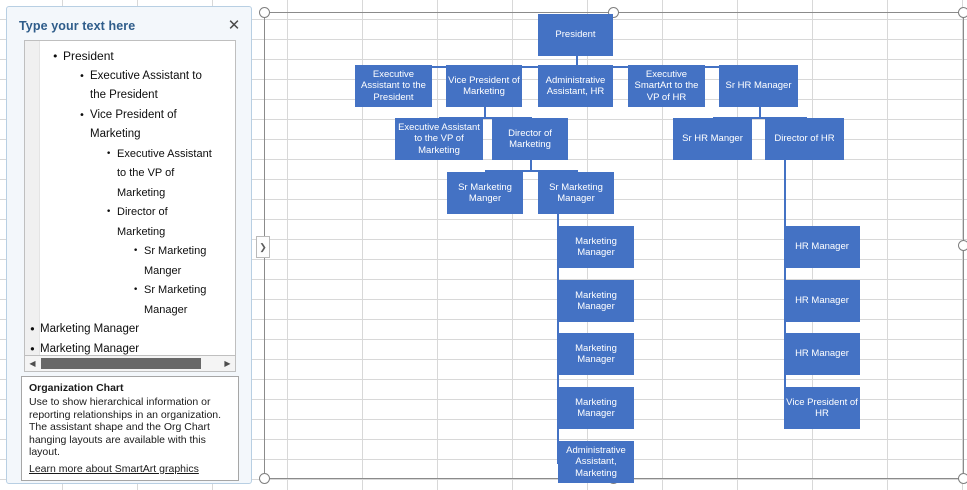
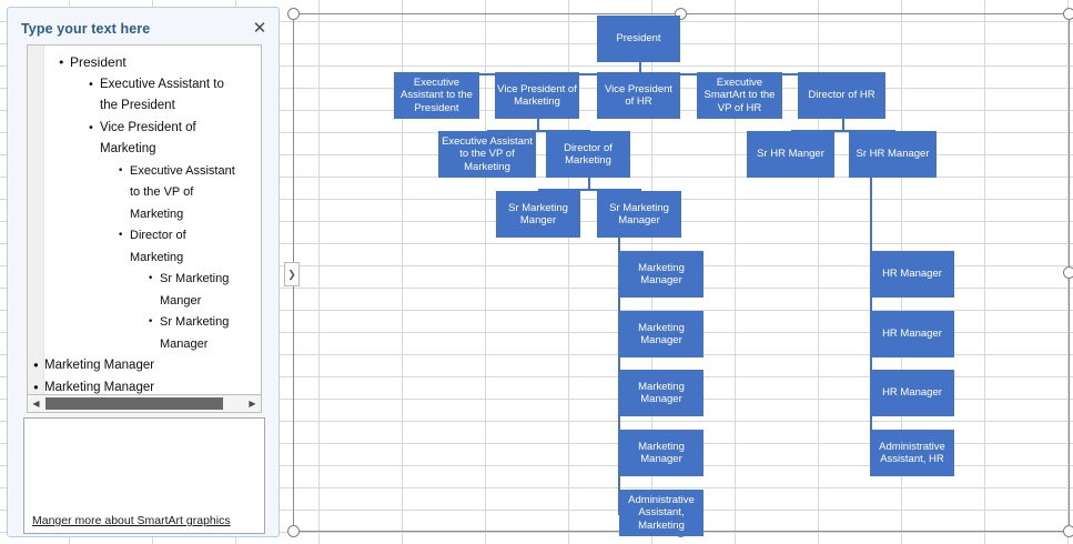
  ❯
  President
  Executive Assistant to the President
  Vice President of Marketing
- Administrative Assistant, HR
+ Vice President of HR
  Executive SmartArt to the VP of HR
- Sr HR Manager
+ Director of HR
  Executive Assistant to the VP of Marketing
  Director of Marketing
  Sr HR Manger
- Director of HR
+ Sr HR Manager
  Sr Marketing Manger
  Sr Marketing Manager
  Marketing Manager
  HR Manager
  Marketing Manager
  HR Manager
  Marketing Manager
  HR Manager
  Marketing Manager
- Vice President of HR
+ Administrative Assistant, HR
  Administrative Assistant, Marketing
  Type your text here
  ✕
  •
  President
  •
  Executive Assistant to the President
  •
  Vice President of Marketing
  •
  Executive Assistant to the VP of Marketing
  •
  Director of Marketing
  •
  Sr Marketing Manger
  •
  Sr Marketing Manager
  •
  Marketing Manager
  •
  Marketing Manager
  ◀
  ▶
- Organization Chart
- Use to show hierarchical information or reporting relationships in an organization. The assistant shape and the Org Chart hanging layouts are available with this layout.
- Learn more about SmartArt graphics
+ Manger more about SmartArt graphics
